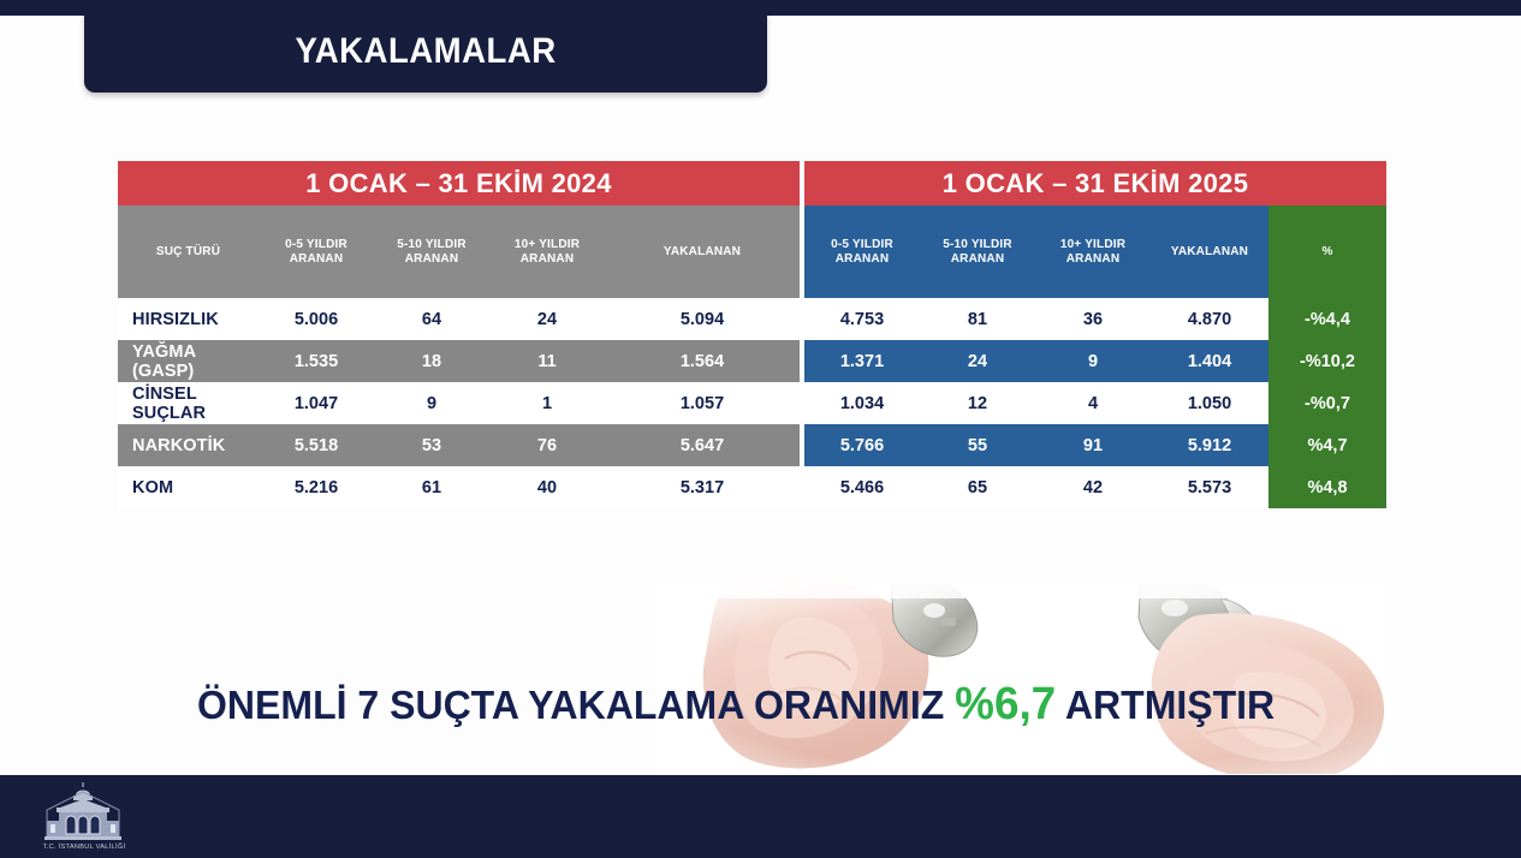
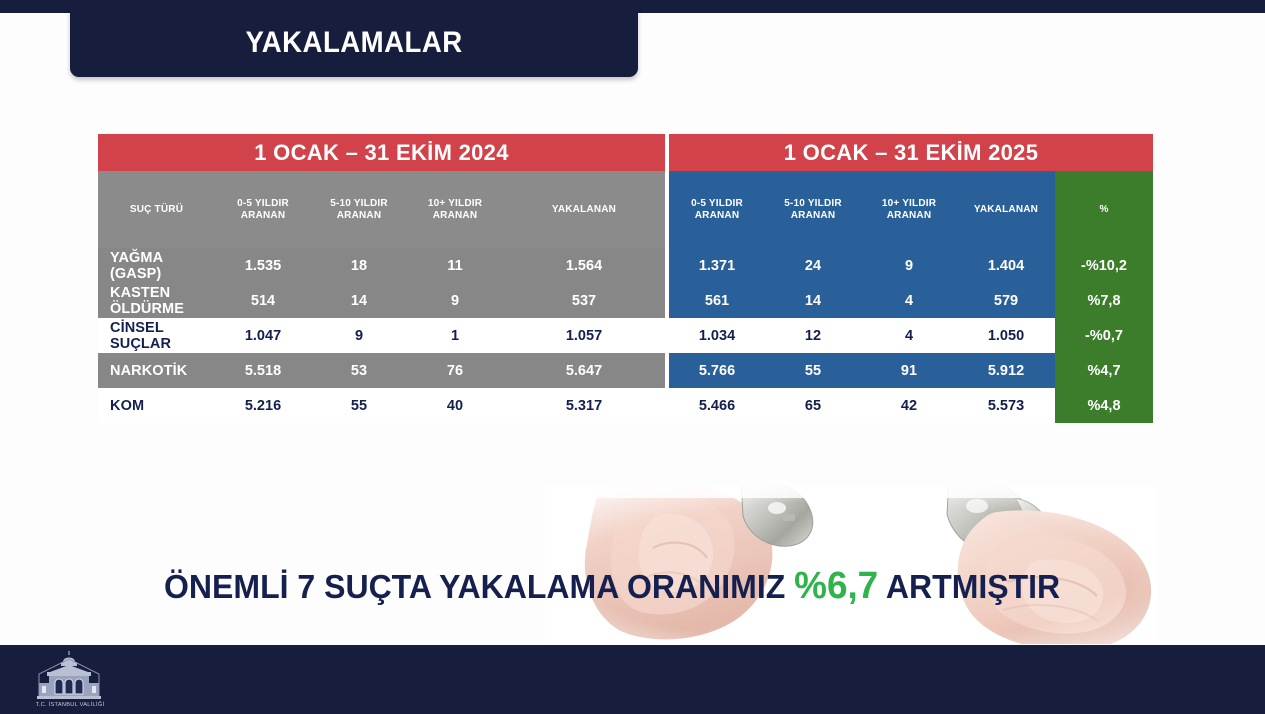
  YAKALAMALAR
  1 OCAK – 31 EKİM 2024		1 OCAK – 31 EKİM 2025
  SUÇ TÜRÜ	0-5 YILDIR ARANAN	5-10 YILDIR ARANAN	10+ YILDIR ARANAN	YAKALANAN		0-5 YILDIR ARANAN	5-10 YILDIR ARANAN	10+ YILDIR ARANAN	YAKALANAN	%
- HIRSIZLIK	5.006	64	24	5.094		4.753	81	36	4.870	-%4,4
  YAĞMA (GASP)	1.535	18	11	1.564		1.371	24	9	1.404	-%10,2
+ KASTEN ÖLDÜRME	514	14	9	537		561	14	4	579	%7,8
  CİNSEL SUÇLAR	1.047	9	1	1.057		1.034	12	4	1.050	-%0,7
  NARKOTİK	5.518	53	76	5.647		5.766	55	91	5.912	%4,7
- KOM	5.216	61	40	5.317		5.466	65	42	5.573	%4,8
+ KOM	5.216	55	40	5.317		5.466	65	42	5.573	%4,8
  ÖNEMLİ 7 SUÇTA YAKALAMA ORANIMIZ %6,7 ARTMIŞTIR
